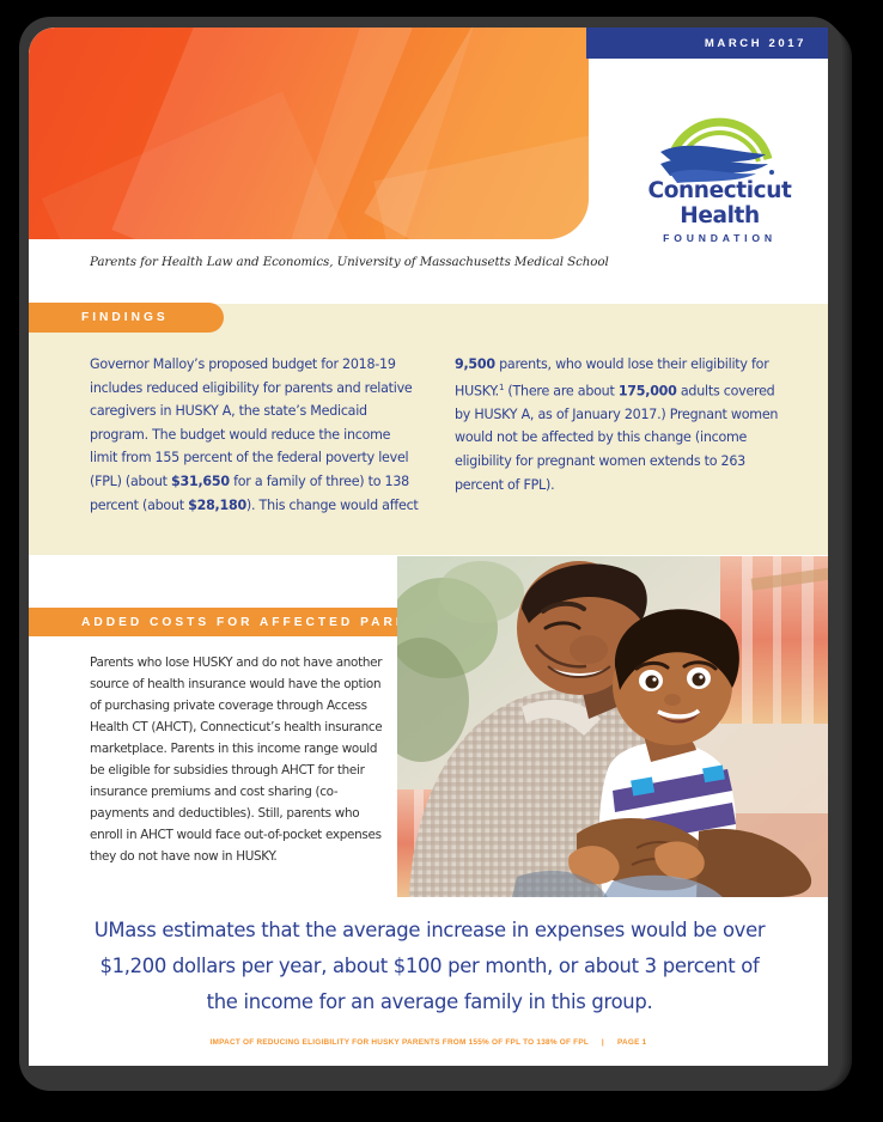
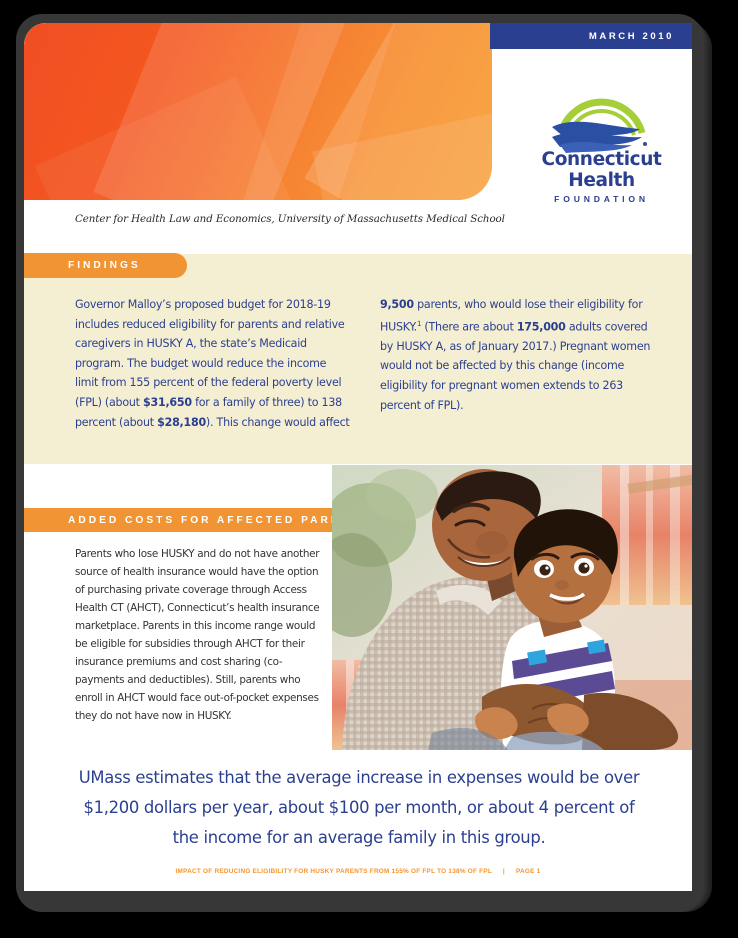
- MARCH 2017
+ MARCH 2010
  Connecticut Health
  FOUNDATION
- Parents for Health Law and Economics, University of Massachusetts Medical School
+ Center for Health Law and Economics, University of Massachusetts Medical School
  FINDINGS
  Governor Malloy’s proposed budget for 2018-19 includes reduced eligibility for parents and relative caregivers in HUSKY A, the state’s Medicaid program. The budget would reduce the income limit from 155 percent of the federal poverty level (FPL) (about $31,650 for a family of three) to 138 percent (about $28,180). This change would affect
  9,500 parents, who would lose their eligibility for HUSKY.1 (There are about 175,000 adults covered by HUSKY A, as of January 2017.) Pregnant women would not be affected by this change (income eligibility for pregnant women extends to 263 percent of FPL).
  ADDED COSTS FOR AFFECTED PAR
  Parents who lose HUSKY and do not have another source of health insurance would have the option of purchasing private coverage through Access Health CT (AHCT), Connecticut’s health insurance marketplace. Parents in this income range would be eligible for subsidies through AHCT for their insurance premiums and cost sharing (co-payments and deductibles). Still, parents who enroll in AHCT would face out-of-pocket expenses they do not have now in HUSKY.
- UMass estimates that the average increase in expenses would be over $1,200 dollars per year, about $100 per month, or about 3 percent of the income for an average family in this group.
+ UMass estimates that the average increase in expenses would be over $1,200 dollars per year, about $100 per month, or about 4 percent of the income for an average family in this group.
